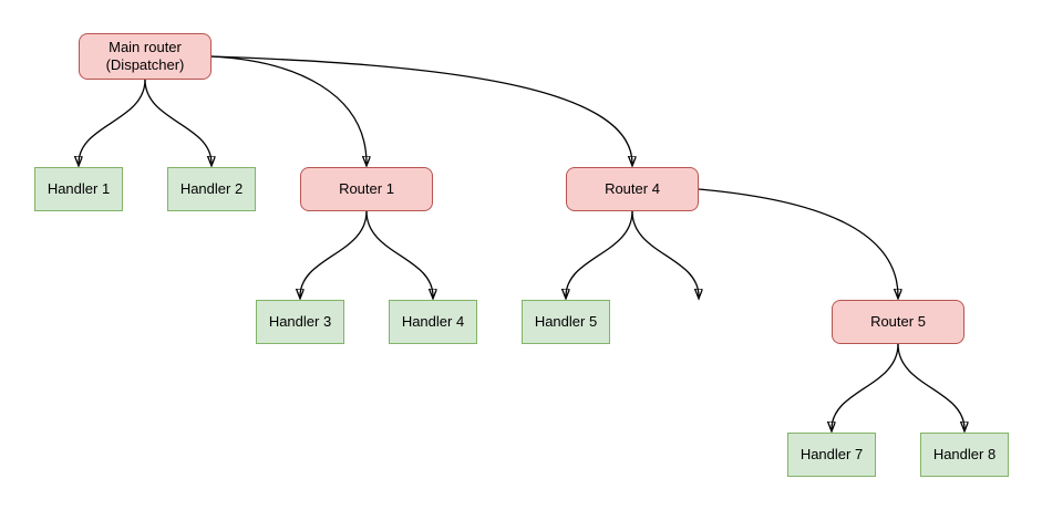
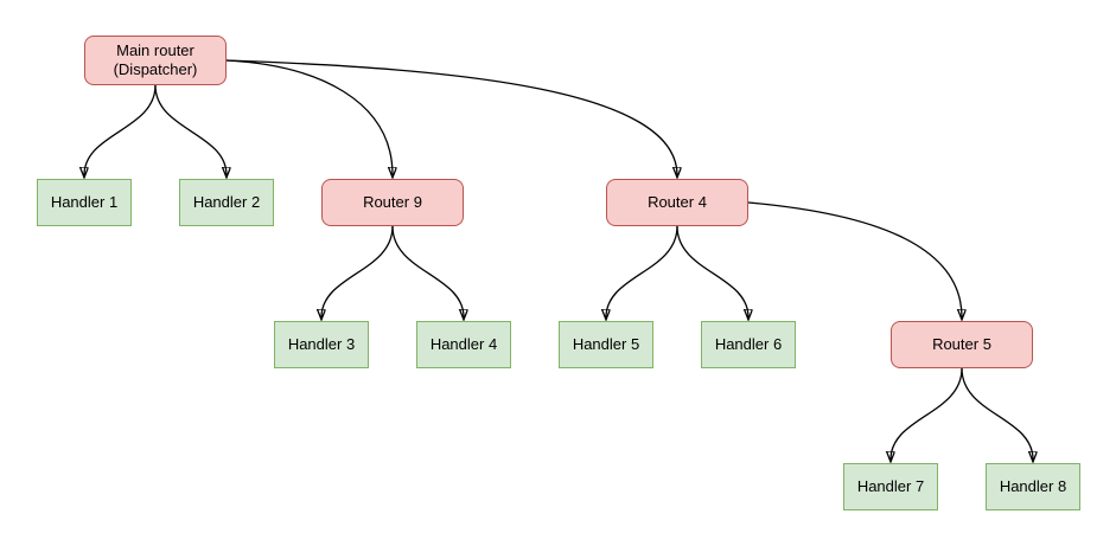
  Main router
  (Dispatcher)
  Handler 1
  Handler 2
- Router 1
+ Router 9
  Router 4
  Handler 3
  Handler 4
  Handler 5
+ Handler 6
  Router 5
  Handler 7
  Handler 8
